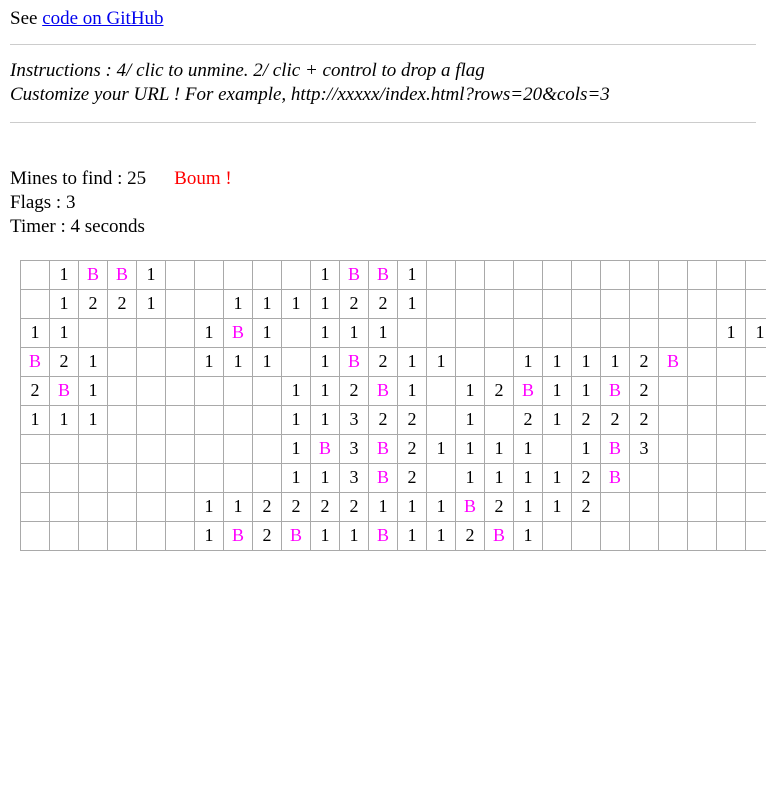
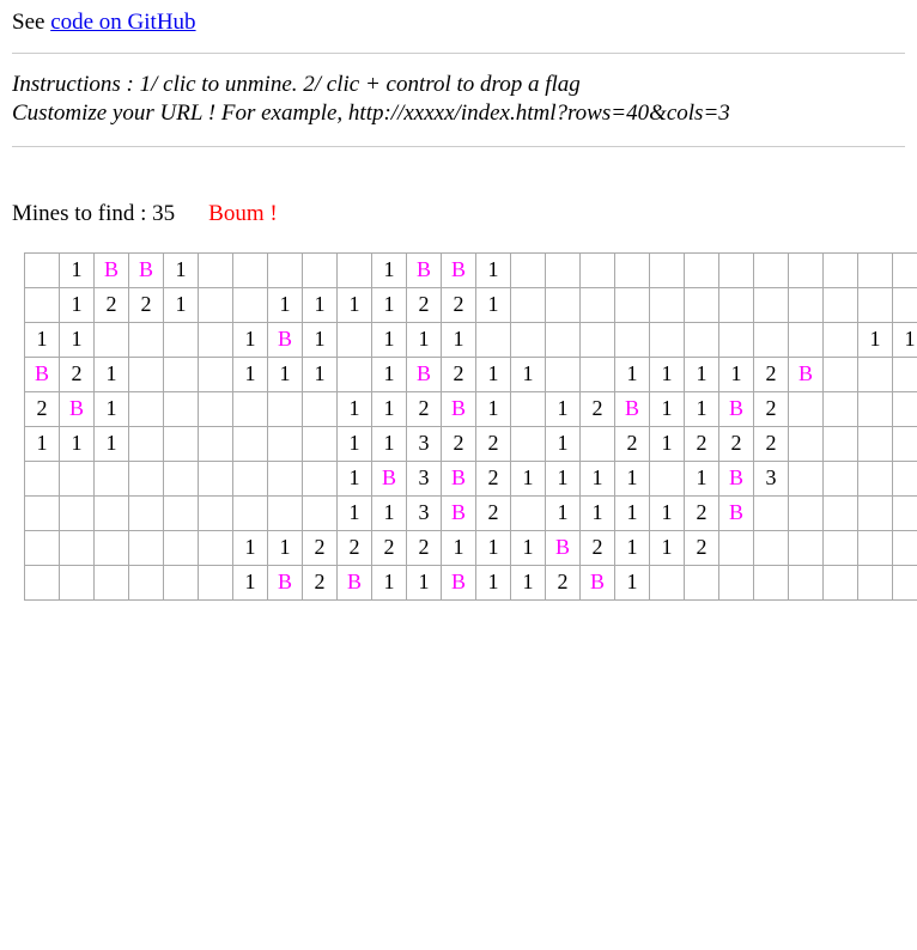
  See code on GitHub
- Instructions : 4/ clic to unmine. 2/ clic + control to drop a flag
+ Instructions : 1/ clic to unmine. 2/ clic + control to drop a flag
- Customize your URL ! For example, http://xxxxx/index.html?rows=20&cols=3
+ Customize your URL ! For example, http://xxxxx/index.html?rows=40&cols=3
- Mines to find : 25 Boum !
+ Mines to find : 35 Boum !
- Flags : 3
- Timer : 4 seconds
  	1	B	B	1						1	B	B	1
  	1	2	2	1			1	1	1	1	2	2	1
  1	1					1	B	1		1	1	1												1	1
  B	2	1				1	1	1		1	B	2	1	1			1	1	1	1	2	B
  2	B	1							1	1	2	B	1		1	2	B	1	1	B	2
  1	1	1							1	1	3	2	2		1		2	1	2	2	2
  									1	B	3	B	2	1	1	1	1		1	B	3
  									1	1	3	B	2		1	1	1	1	2	B
  						1	1	2	2	2	2	1	1	1	B	2	1	1	2
  						1	B	2	B	1	1	B	1	1	2	B	1
